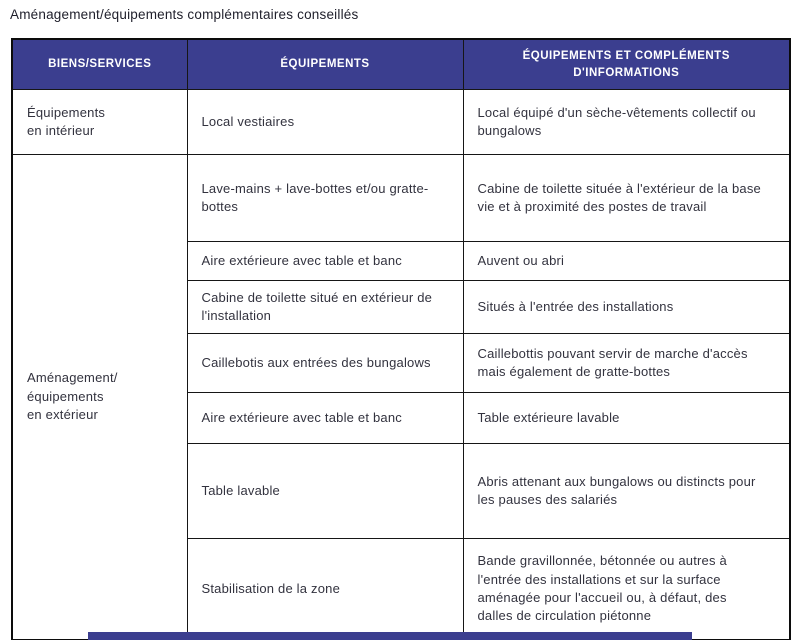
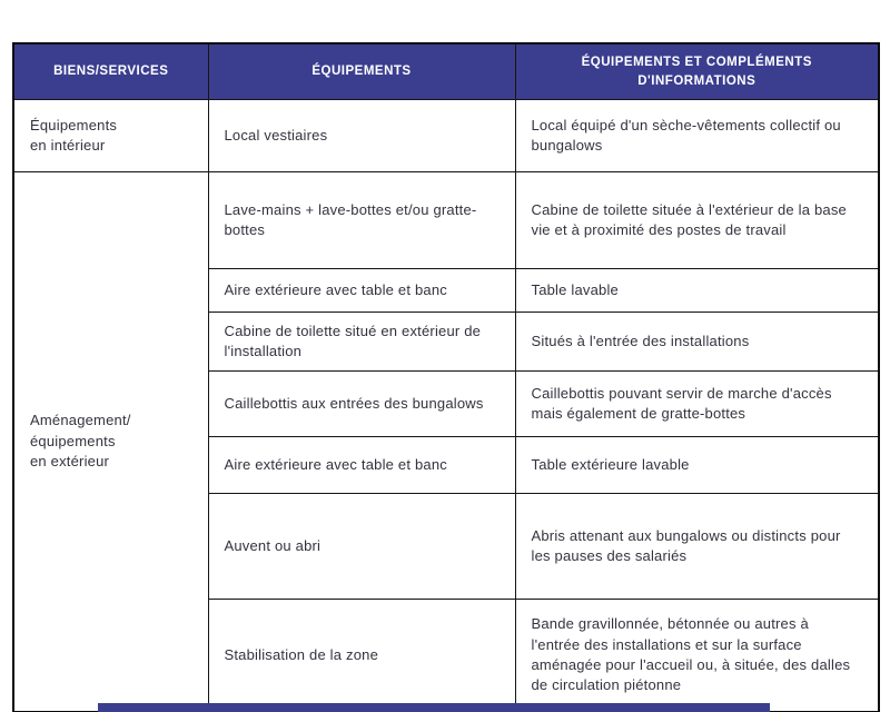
- Aménagement/équipements complémentaires conseillés
  BIENS/SERVICES	ÉQUIPEMENTS	ÉQUIPEMENTS ET COMPLÉMENTS D'INFORMATIONS
  Équipements en intérieur	Local vestiaires	Local équipé d'un sèche-vêtements collectif ou bungalows
  Aménagement/ équipements en extérieur	Lave-mains + lave-bottes et/ou gratte-bottes	Cabine de toilette située à l'extérieur de la base vie et à proximité des postes de travail
- Aire extérieure avec table et banc	Auvent ou abri
+ Aire extérieure avec table et banc	Table lavable
  Cabine de toilette situé en extérieur de l'installation	Situés à l'entrée des installations
- Caillebotis aux entrées des bungalows	Caillebottis pouvant servir de marche d'accès mais également de gratte-bottes
+ Caillebottis aux entrées des bungalows	Caillebottis pouvant servir de marche d'accès mais également de gratte-bottes
  Aire extérieure avec table et banc	Table extérieure lavable
- Table lavable	Abris attenant aux bungalows ou distincts pour les pauses des salariés
+ Auvent ou abri	Abris attenant aux bungalows ou distincts pour les pauses des salariés
- Stabilisation de la zone	Bande gravillonnée, bétonnée ou autres à l'entrée des installations et sur la surface aménagée pour l'accueil ou, à défaut, des dalles de circulation piétonne
+ Stabilisation de la zone	Bande gravillonnée, bétonnée ou autres à l'entrée des installations et sur la surface aménagée pour l'accueil ou, à située, des dalles de circulation piétonne
